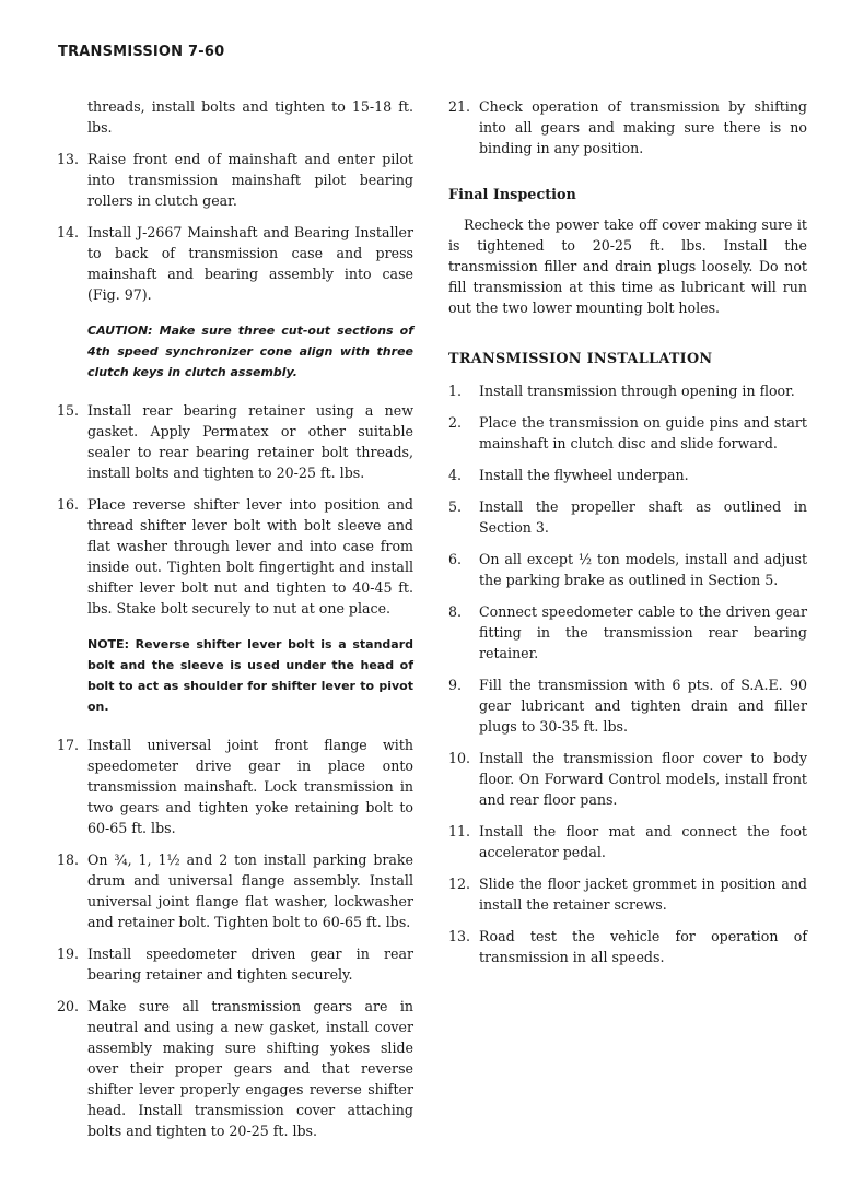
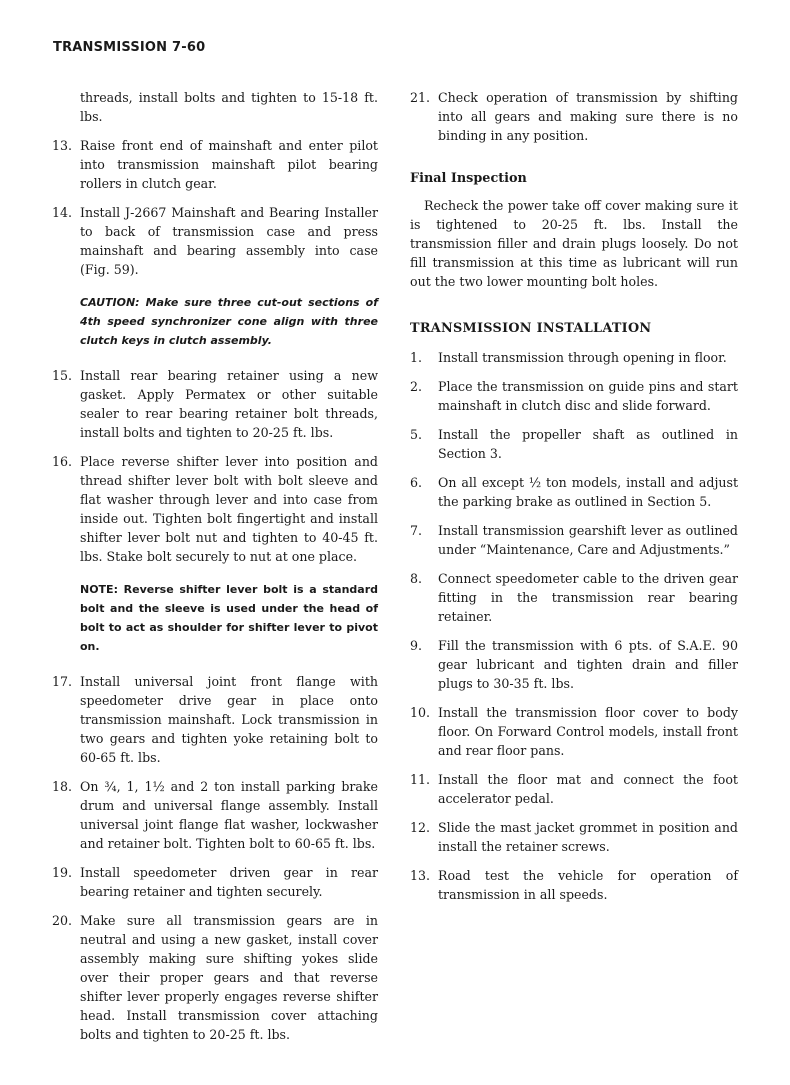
  TRANSMISSION 7-60
  threads, install bolts and tighten to 15-18 ft. lbs.
  13.
  Raise front end of mainshaft and enter pilot into transmission mainshaft pilot bearing rollers in clutch gear.
  14.
- Install J-2667 Mainshaft and Bearing Installer to back of transmission case and press mainshaft and bearing assembly into case (Fig. 97).
+ Install J-2667 Mainshaft and Bearing Installer to back of transmission case and press mainshaft and bearing assembly into case (Fig. 59).
  CAUTION: Make sure three cut-out sections of 4th speed synchronizer cone align with three clutch keys in clutch assembly.
  15.
  Install rear bearing retainer using a new gasket. Apply Permatex or other suitable sealer to rear bearing retainer bolt threads, install bolts and tighten to 20-25 ft. lbs.
  16.
  Place reverse shifter lever into position and thread shifter lever bolt with bolt sleeve and flat washer through lever and into case from inside out. Tighten bolt fingertight and install shifter lever bolt nut and tighten to 40-45 ft. lbs. Stake bolt securely to nut at one place.
  NOTE: Reverse shifter lever bolt is a standard bolt and the sleeve is used under the head of bolt to act as shoulder for shifter lever to pivot on.
  17.
  Install universal joint front flange with speedometer drive gear in place onto transmission mainshaft. Lock transmission in two gears and tighten yoke retaining bolt to 60-65 ft. lbs.
  18.
  On ¾, 1, 1½ and 2 ton install parking brake drum and universal flange assembly. Install universal joint flange flat washer, lockwasher and retainer bolt. Tighten bolt to 60-65 ft. lbs.
  19.
  Install speedometer driven gear in rear bearing retainer and tighten securely.
  20.
  Make sure all transmission gears are in neutral and using a new gasket, install cover assembly making sure shifting yokes slide over their proper gears and that reverse shifter lever properly engages reverse shifter head. Install transmission cover attaching bolts and tighten to 20-25 ft. lbs.
  21.
  Check operation of transmission by shifting into all gears and making sure there is no binding in any position.
  Final Inspection
  Recheck the power take off cover making sure it is tightened to 20-25 ft. lbs. Install the transmission filler and drain plugs loosely. Do not fill transmission at this time as lubricant will run out the two lower mounting bolt holes.
  TRANSMISSION INSTALLATION
  1.
  Install transmission through opening in floor.
  2.
  Place the transmission on guide pins and start mainshaft in clutch disc and slide forward.
- 4.
- Install the flywheel underpan.
  5.
  Install the propeller shaft as outlined in Section 3.
  6.
  On all except ½ ton models, install and adjust the parking brake as outlined in Section 5.
+ 7.
+ Install transmission gearshift lever as outlined under “Maintenance, Care and Adjustments.”
  8.
  Connect speedometer cable to the driven gear fitting in the transmission rear bearing retainer.
  9.
  Fill the transmission with 6 pts. of S.A.E. 90 gear lubricant and tighten drain and filler plugs to 30-35 ft. lbs.
  10.
  Install the transmission floor cover to body floor. On Forward Control models, install front and rear floor pans.
  11.
  Install the floor mat and connect the foot accelerator pedal.
  12.
- Slide the floor jacket grommet in position and install the retainer screws.
+ Slide the mast jacket grommet in position and install the retainer screws.
  13.
  Road test the vehicle for operation of transmission in all speeds.
